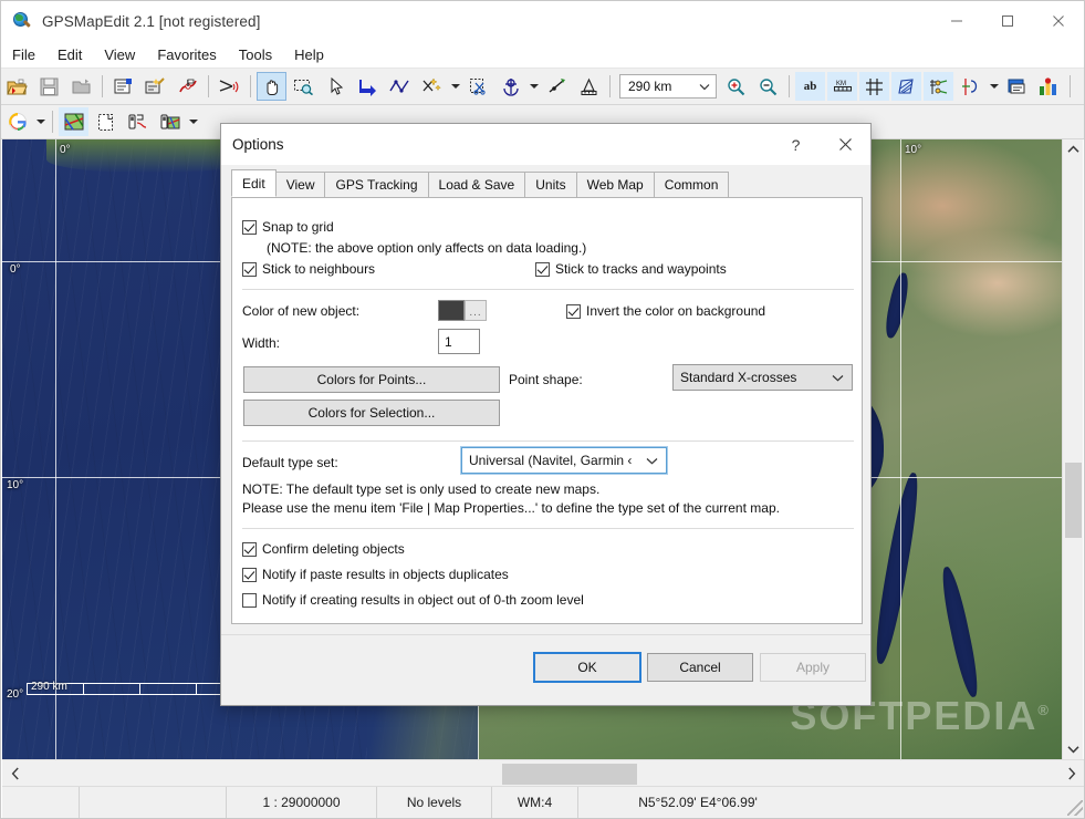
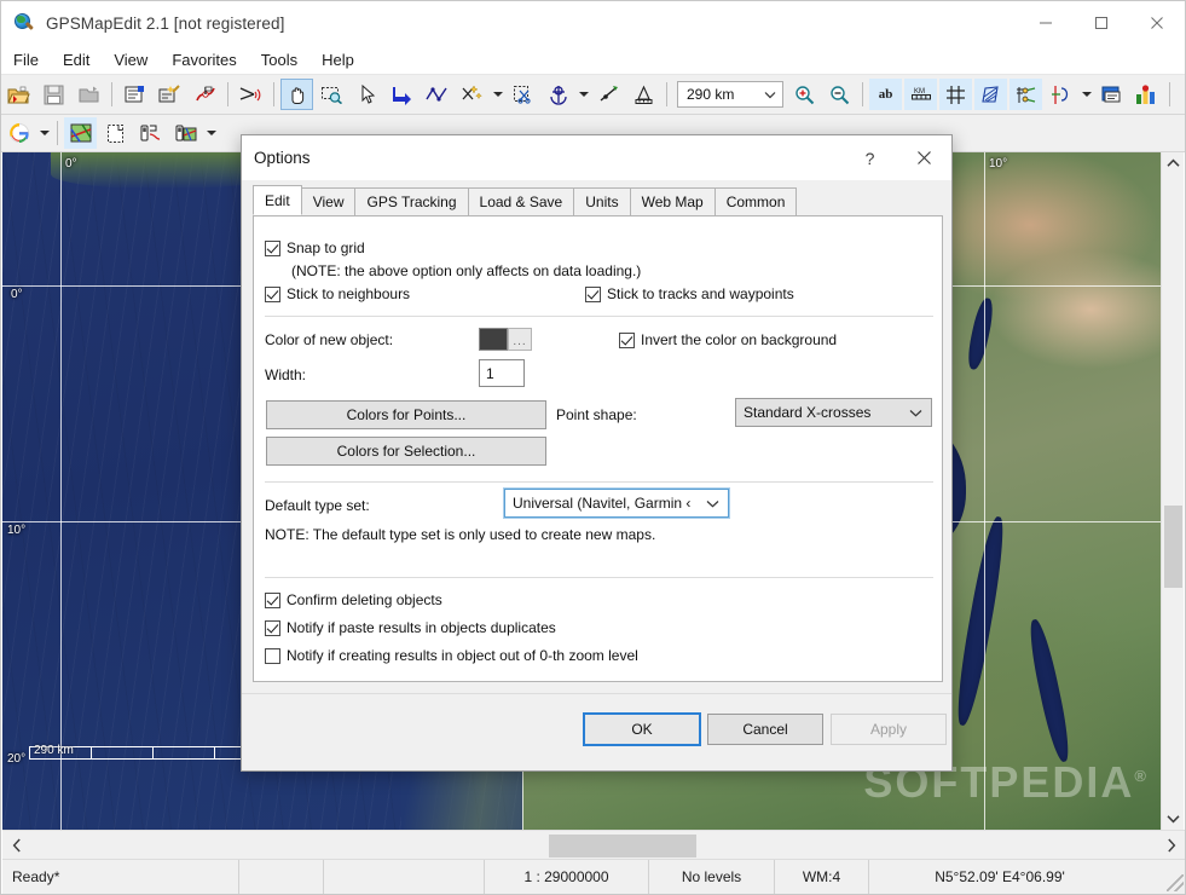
  GPSMapEdit 2.1 [not registered]
  File
  Edit
  View
  Favorites
  Tools
  Help
  290 km
  ab
  0°
  10°
  20°
  0°
  10°
  290 km
  SOFTPEDIA®
+ Ready*
  1 : 29000000
  No levels
  WM:4
  N5°52.09' E4°06.99'
  Options
  ?
  Edit
  View
  GPS Tracking
  Load & Save
  Units
  Web Map
  Common
  Snap to grid
  (NOTE: the above option only affects on data loading.)
  Stick to neighbours
  Stick to tracks and waypoints
  Color of new object:
  ...
  Invert the color on background
  Width:
  1
  Colors for Points...
  Point shape:
  Standard X-crosses
  Colors for Selection...
  Default type set:
  Universal (Navitel, Garmin ‹
  NOTE: The default type set is only used to create new maps.
- Please use the menu item 'File | Map Properties...' to define the type set of the current map.
  Confirm deleting objects
  Notify if paste results in objects duplicates
  Notify if creating results in object out of 0-th zoom level
  OK
  Cancel
  Apply
